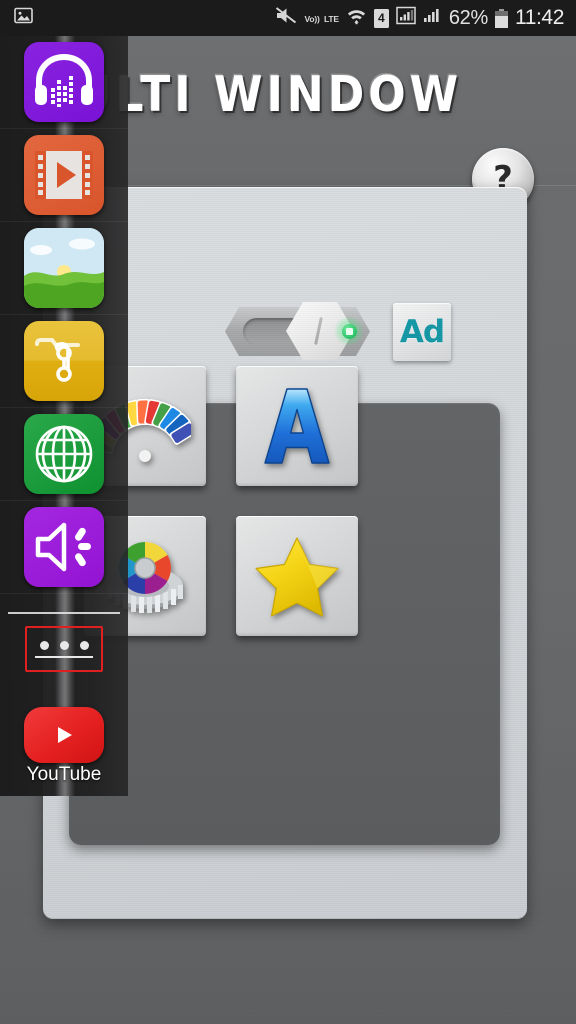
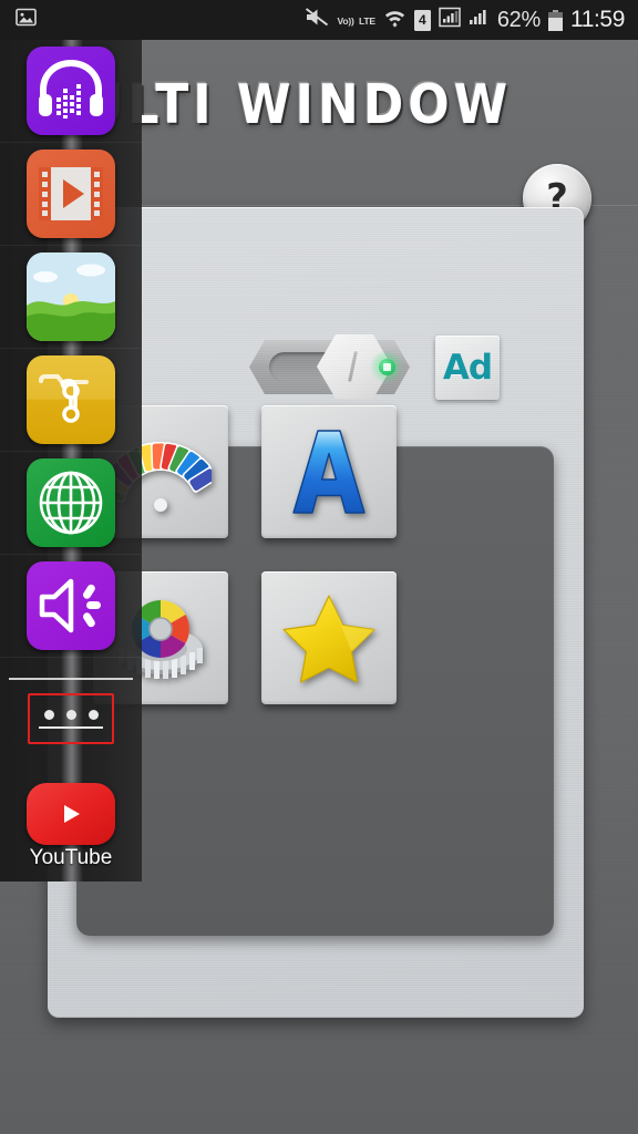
  Vo)) LTE
  4
  62%
- 11:42
+ 11:59
  TI WINDOW
  ?
  YouTube
